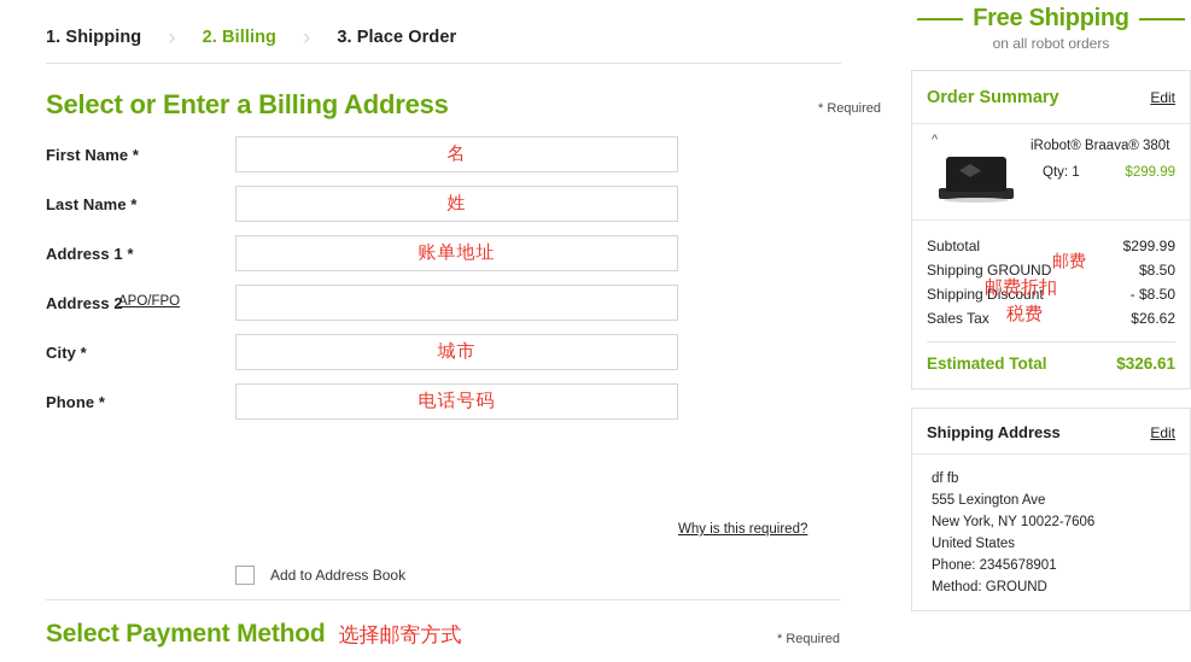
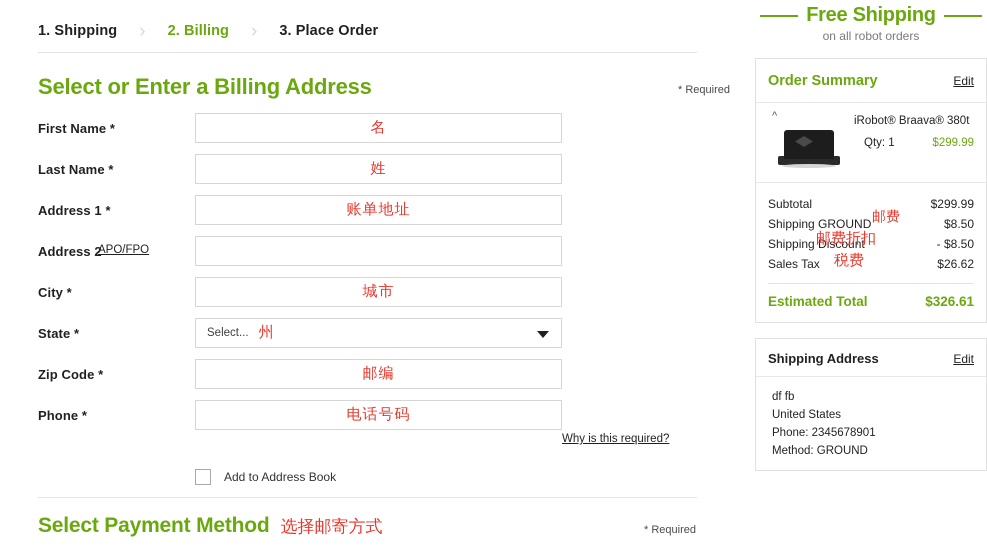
  1. Shipping
  ›
  2. Billing
  ›
  3. Place Order
  Select or Enter a Billing Address
  * Required
  First Name *
  名
  Last Name *
  姓
  Address 1 *
  账单地址
  Address 2
  City *
  城市
+ State *
+ Select...
+ 州
+ Zip Code *
+ 邮编
  Phone *
  电话号码
  APO/FPO
  Why is this required?
  Add to Address Book
  Select Payment Method
  选择邮寄方式
  * Required
  Free Shipping
  on all robot orders
  Order Summary
  Edit
  ^
  iRobot® Braava® 380t
  Qty: 1
  $299.99
  Subtotal
  $299.99
  Shipping GROUND
  $8.50
  Shipping Discount
  - $8.50
  Sales Tax
  $26.62
  邮费
  邮费折扣
  税费
  Estimated Total
  $326.61
  Shipping Address
  Edit
  df fb
- 555 Lexington Ave
- New York, NY 10022-7606
  United States
  Phone: 2345678901
  Method: GROUND
